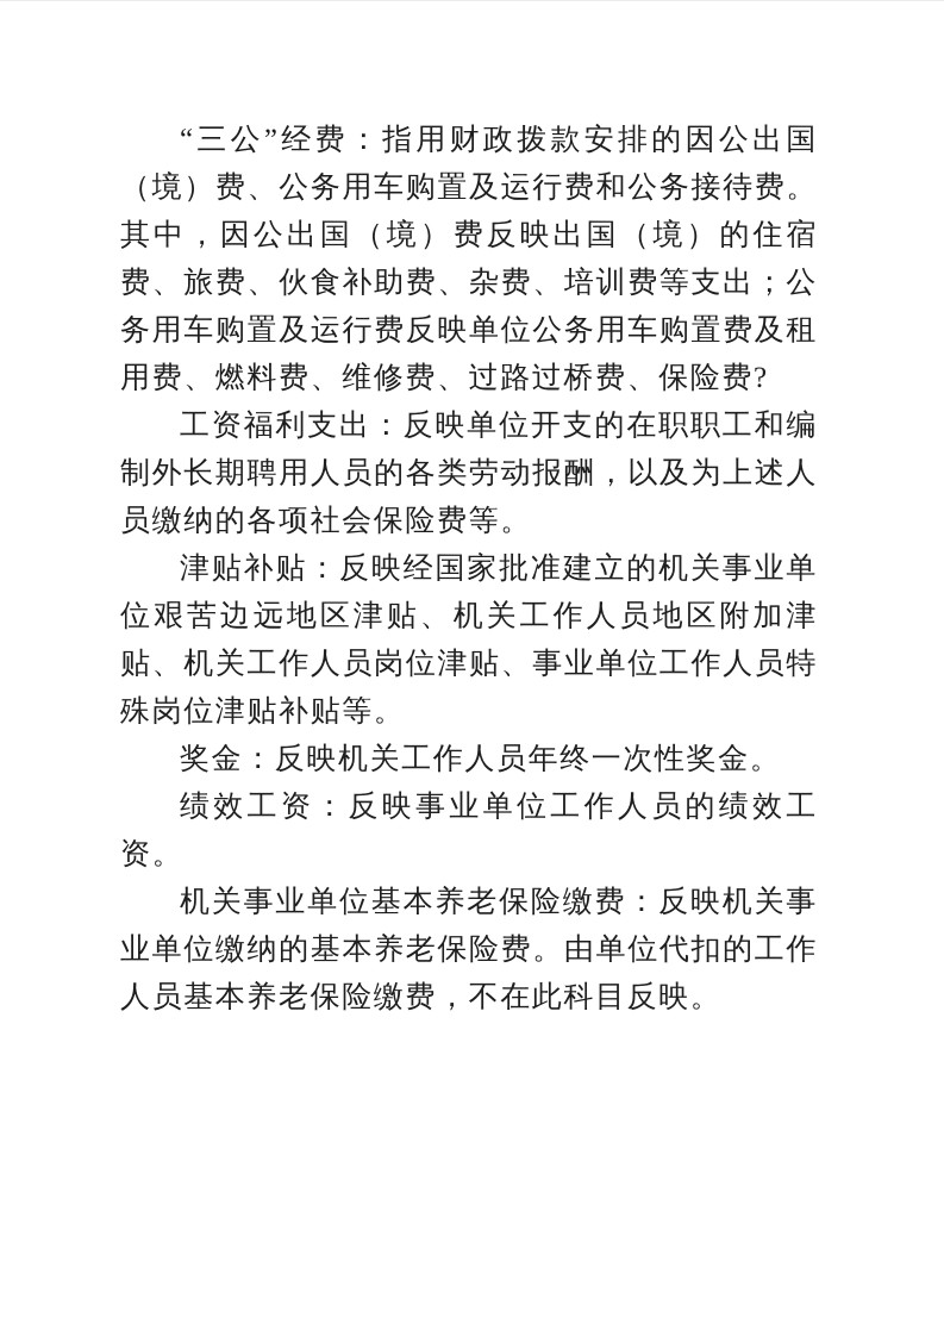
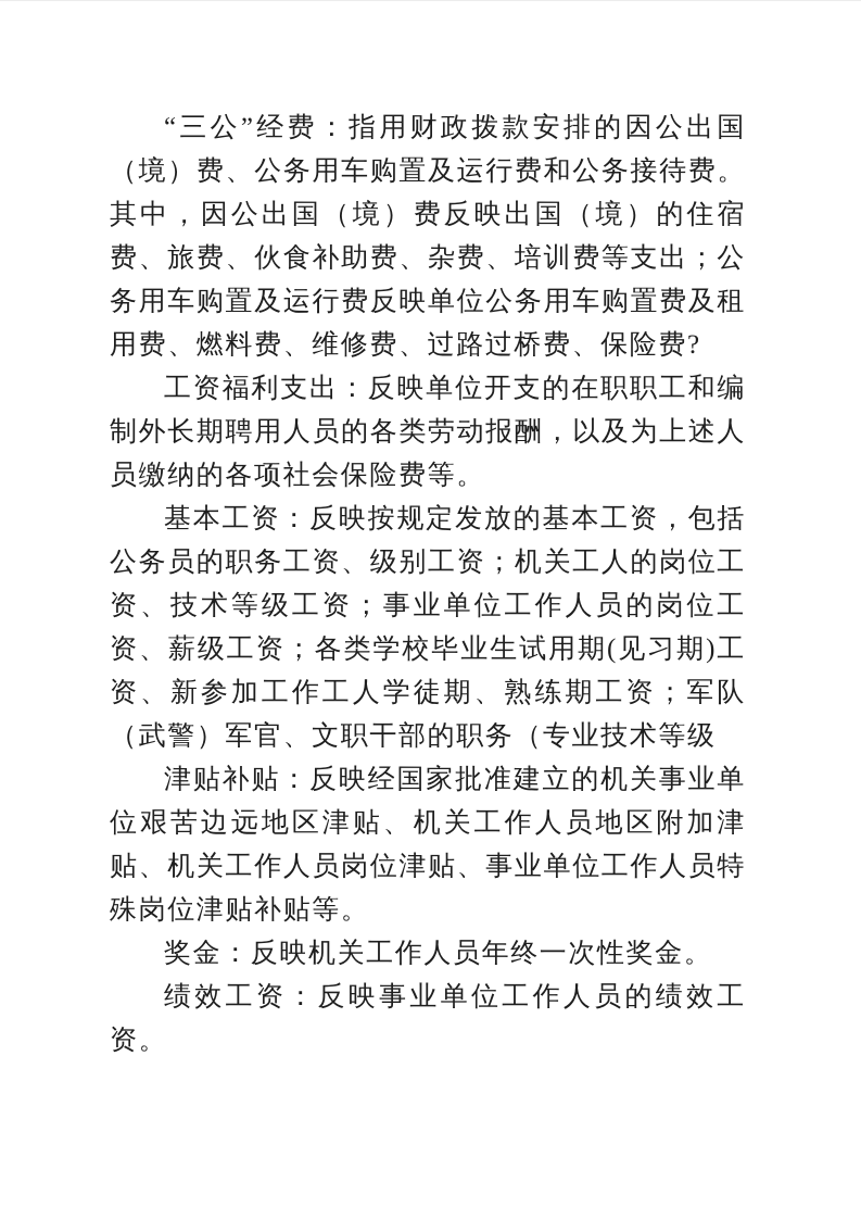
  “三公”经费：指用财政拨款安排的因公出国（境）费、公务用车购置及运行费和公务接待费。其中，因公出国（境）费反映出国（境）的住宿费、旅费、伙食补助费、杂费、培训费等支出；公务用车购置及运行费反映单位公务用车购置费及租用费、燃料费、维修费、过路过桥费、保险费?
  工资福利支出：反映单位开支的在职职工和编制外长期聘用人员的各类劳动报酬，以及为上述人员缴纳的各项社会保险费等。
+ 基本工资：反映按规定发放的基本工资，包括公务员的职务工资、级别工资；机关工人的岗位工资、技术等级工资；事业单位工作人员的岗位工资、薪级工资；各类学校毕业生试用期(见习期)工资、新参加工作工人学徒期、熟练期工资；军队（武警）军官、文职干部的职务（专业技术等级
  津贴补贴：反映经国家批准建立的机关事业单位艰苦边远地区津贴、机关工作人员地区附加津贴、机关工作人员岗位津贴、事业单位工作人员特殊岗位津贴补贴等。
  奖金：反映机关工作人员年终一次性奖金。
  绩效工资：反映事业单位工作人员的绩效工资。
- 机关事业单位基本养老保险缴费：反映机关事业单位缴纳的基本养老保险费。由单位代扣的工作人员基本养老保险缴费，不在此科目反映。
